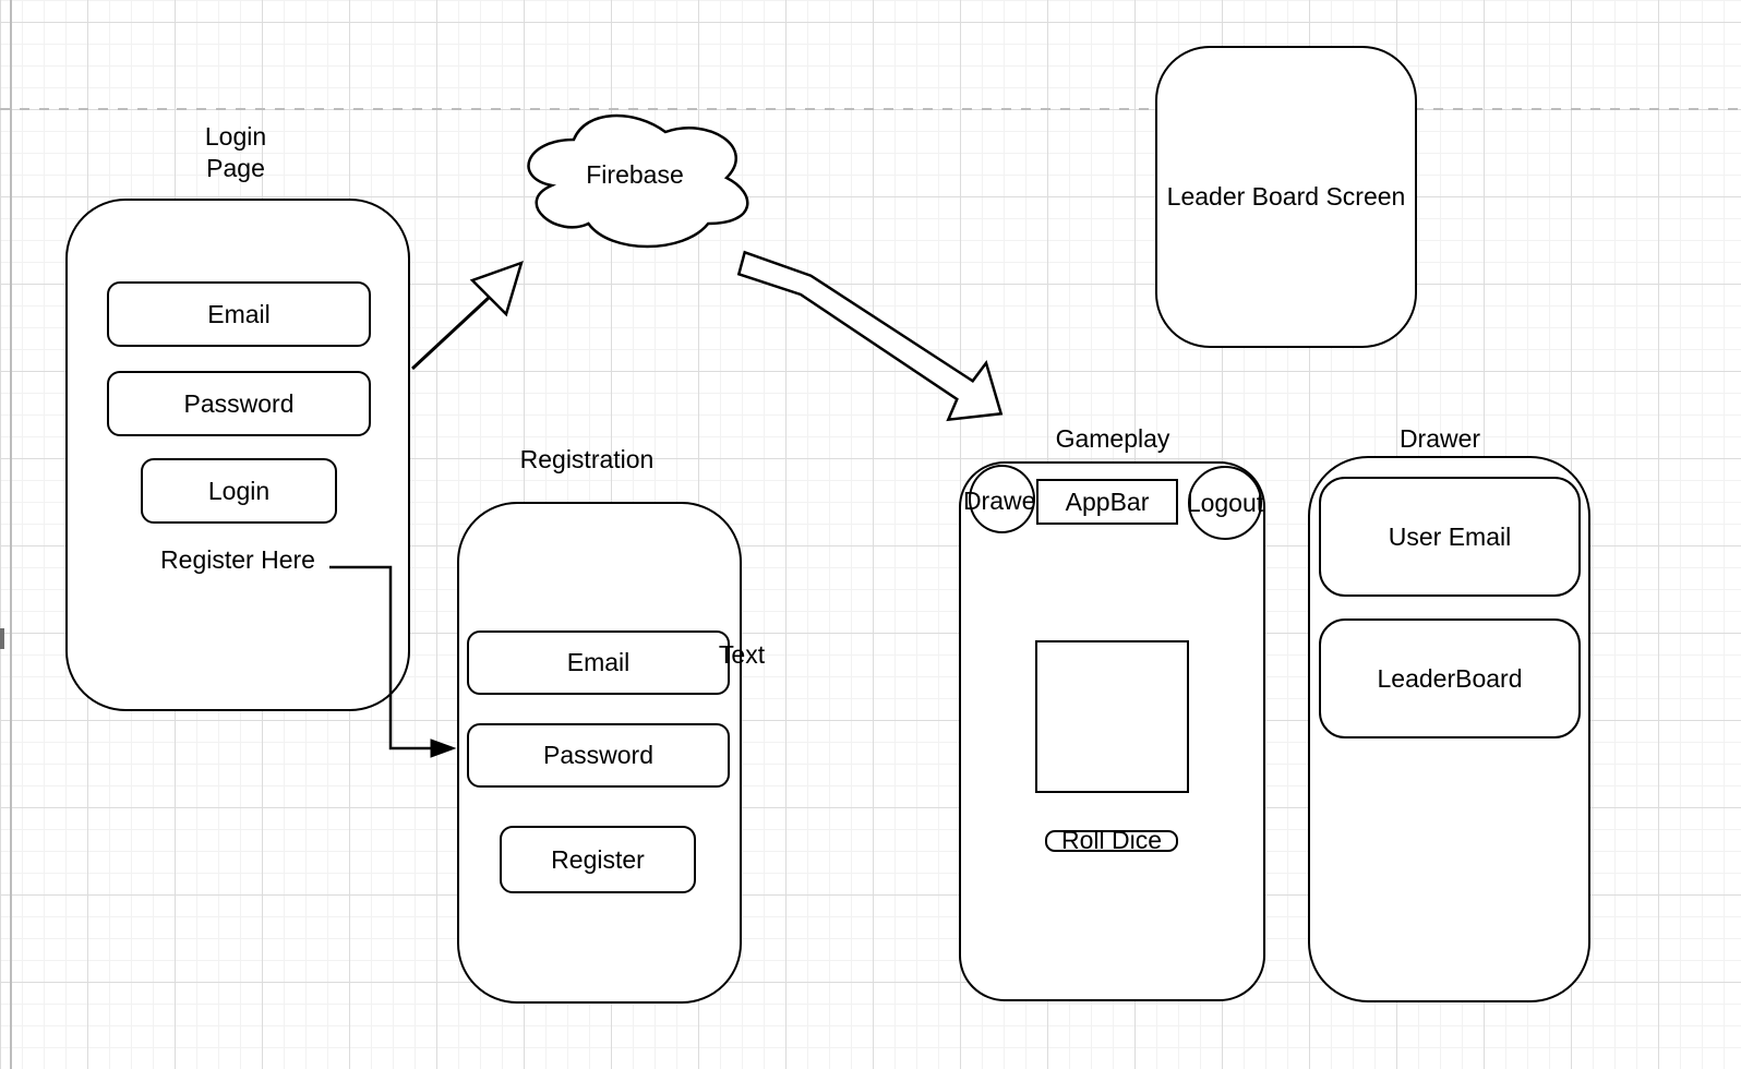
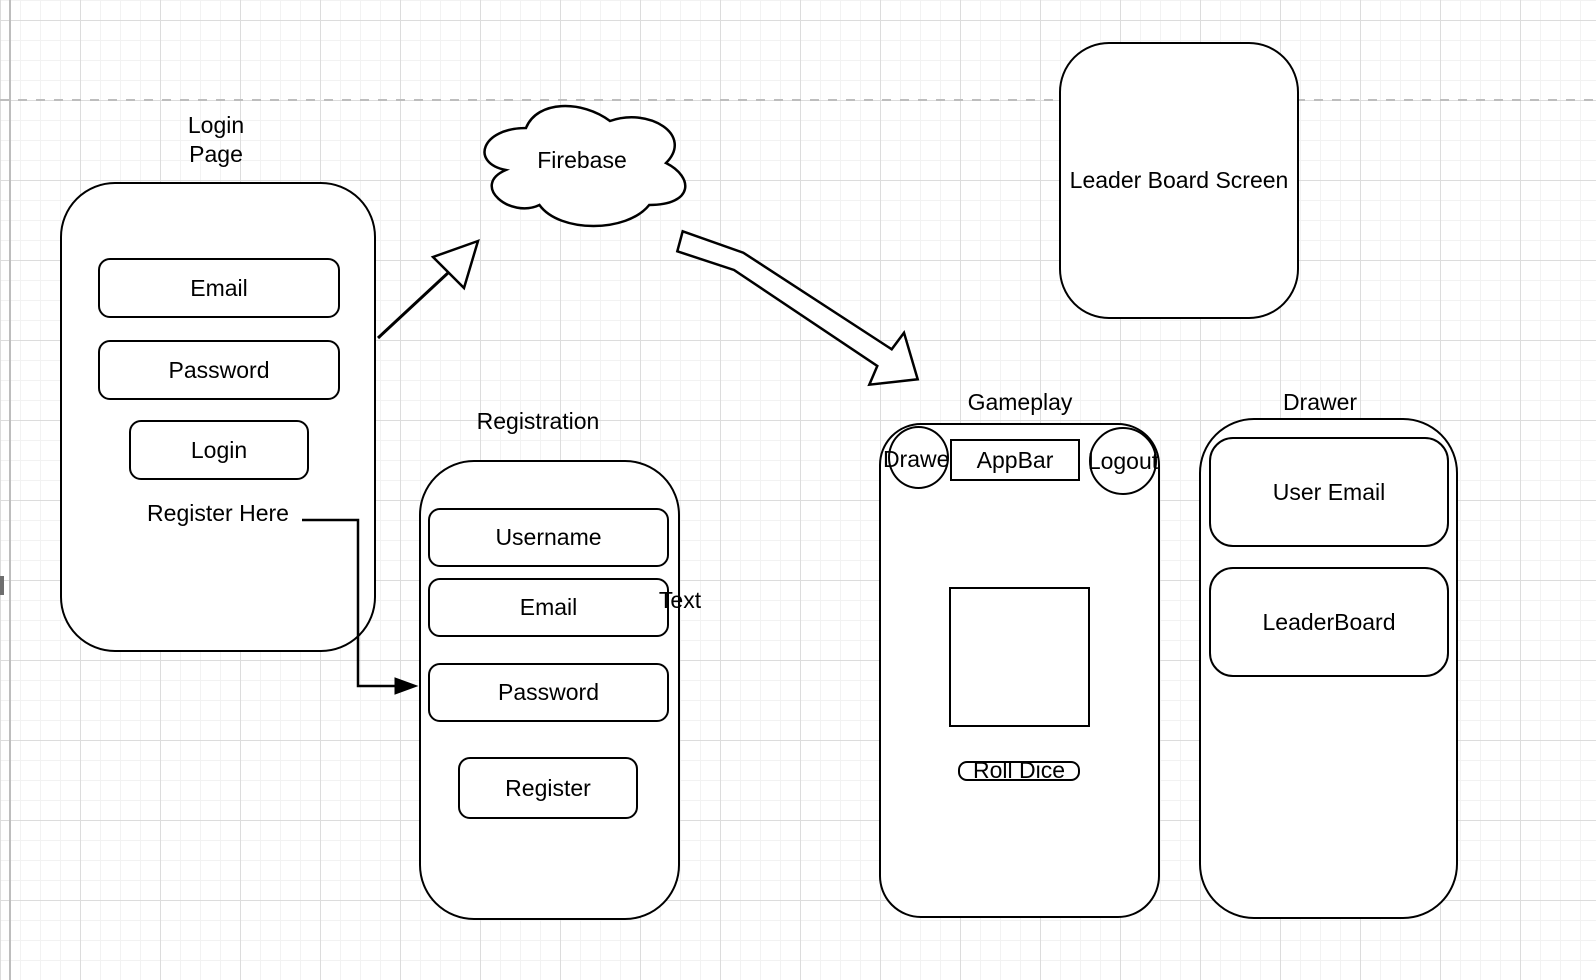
  Login
  Page
  Email
  Password
  Login
  Register Here
  Firebase
  Leader Board Screen
  Registration
+ Username
  Email
  Password
  Register
  Text
  Gameplay
  Drawe
  AppBar
  Logout
  Roll Dice
  Drawer
  User Email
  LeaderBoard
